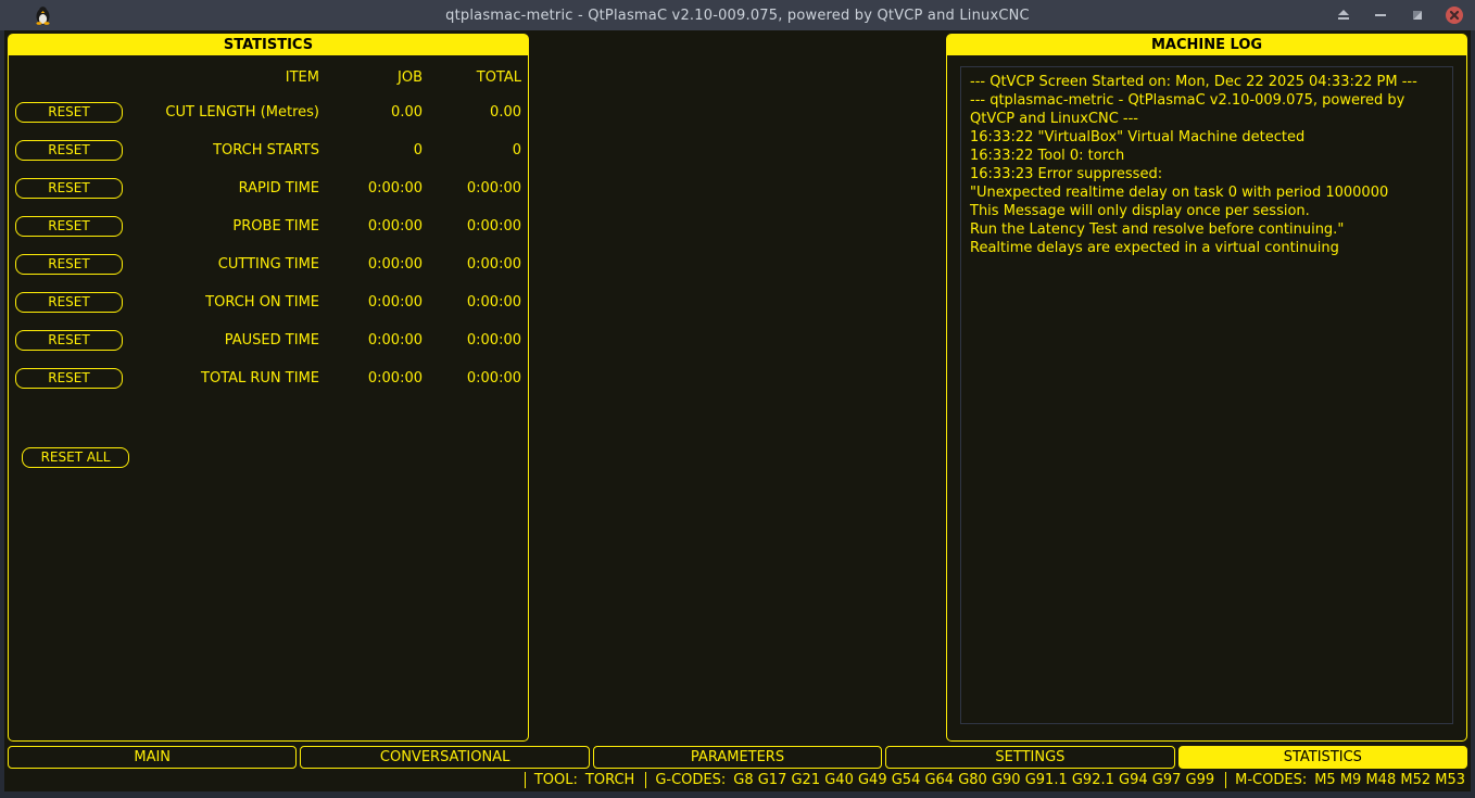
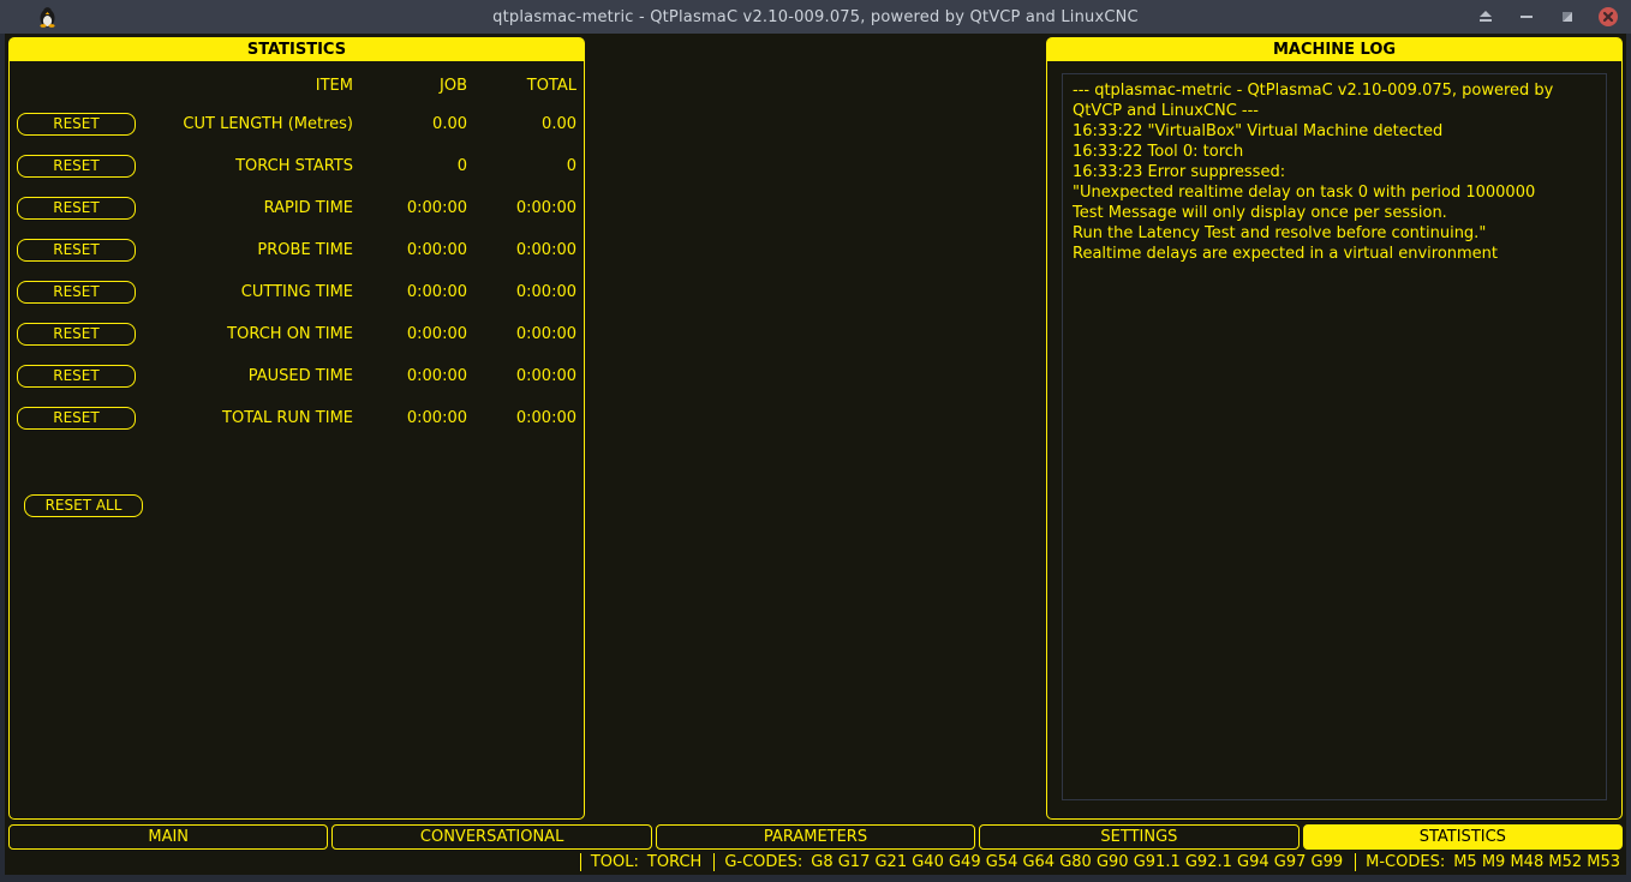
  qtplasmac-metric - QtPlasmaC v2.10-009.075, powered by QtVCP and LinuxCNC
  STATISTICS
  ITEM
  JOB
  TOTAL
  RESET
  CUT LENGTH (Metres)
  0.00
  0.00
  RESET
  TORCH STARTS
  0
  0
  RESET
  RAPID TIME
  0:00:00
  0:00:00
  RESET
  PROBE TIME
  0:00:00
  0:00:00
  RESET
  CUTTING TIME
  0:00:00
  0:00:00
  RESET
  TORCH ON TIME
  0:00:00
  0:00:00
  RESET
  PAUSED TIME
  0:00:00
  0:00:00
  RESET
  TOTAL RUN TIME
  0:00:00
  0:00:00
  RESET ALL
  MACHINE LOG
- --- QtVCP Screen Started on: Mon, Dec 22 2025 04:33:22 PM ---
  --- qtplasmac-metric - QtPlasmaC v2.10-009.075, powered by QtVCP and LinuxCNC ---
  16:33:22 "VirtualBox" Virtual Machine detected
  16:33:22 Tool 0: torch
  16:33:23 Error suppressed:
  "Unexpected realtime delay on task 0 with period 1000000
- This Message will only display once per session.
+ Test Message will only display once per session.
  Run the Latency Test and resolve before continuing."
- Realtime delays are expected in a virtual continuing
+ Realtime delays are expected in a virtual environment
  MAIN
  CONVERSATIONAL
  PARAMETERS
  SETTINGS
  STATISTICS
  TOOL:
  TORCH
  G-CODES:
  G8 G17 G21 G40 G49 G54 G64 G80 G90 G91.1 G92.1 G94 G97 G99
  M-CODES:
  M5 M9 M48 M52 M53
